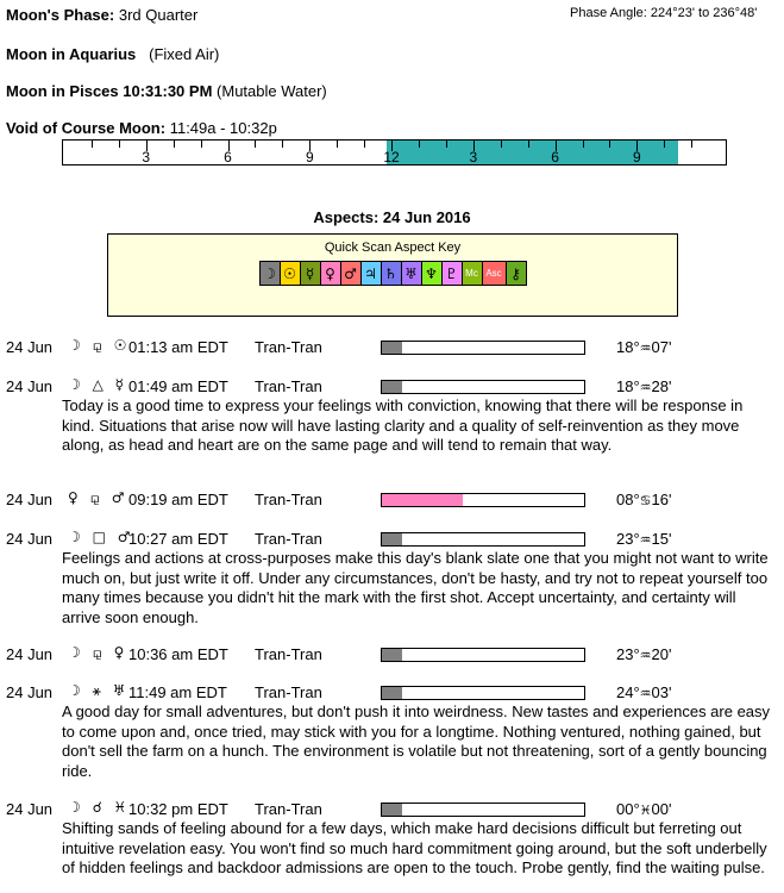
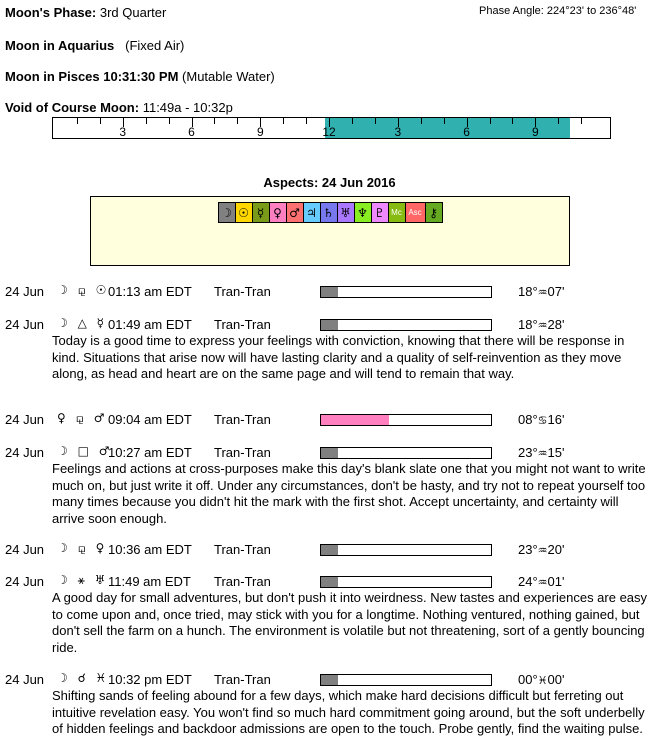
  Moon's Phase: 3rd Quarter
  Phase Angle: 224°23' to 236°48'
  Moon in Aquarius (Fixed Air)
  Moon in Pisces 10:31:30 PM (Mutable Water)
  Void of Course Moon: 11:49a - 10:32p
  3
  6
  9
  12
  3
  6
  9
  Aspects: 24 Jun 2016
- Quick Scan Aspect Key
  ☽
  ☉
  ☿
  ♀
  ♂
  ♃
  ♄
  ♅
  ♆
  ♇
  Mc
  Asc
  ⚷
  24 Jun
  ☽ ⚼ ☉
  01:13 am EDT
  Tran-Tran
  18°♒07'
  24 Jun
  ☽ △ ☿
  01:49 am EDT
  Tran-Tran
  18°♒28'
  Today is a good time to express your feelings with conviction, knowing that there will be response in kind. Situations that arise now will have lasting clarity and a quality of self-reinvention as they move along, as head and heart are on the same page and will tend to remain that way.
  24 Jun
  ♀ ⚼ ♂
- 09:19 am EDT
+ 09:04 am EDT
  Tran-Tran
  08°♋16'
  24 Jun
  ☽ □ ♂
  10:27 am EDT
  Tran-Tran
  23°♒15'
  Feelings and actions at cross-purposes make this day's blank slate one that you might not want to write much on, but just write it off. Under any circumstances, don't be hasty, and try not to repeat yourself too many times because you didn't hit the mark with the first shot. Accept uncertainty, and certainty will arrive soon enough.
  24 Jun
  ☽ ⚼ ♀
  10:36 am EDT
  Tran-Tran
  23°♒20'
  24 Jun
  ☽ ⚹ ♅
  11:49 am EDT
  Tran-Tran
- 24°♒03'
+ 24°♒01'
  A good day for small adventures, but don't push it into weirdness. New tastes and experiences are easy to come upon and, once tried, may stick with you for a longtime. Nothing ventured, nothing gained, but don't sell the farm on a hunch. The environment is volatile but not threatening, sort of a gently bouncing ride.
  24 Jun
  ☽ ☌ ♓
  10:32 pm EDT
  Tran-Tran
  00°♓00'
  Shifting sands of feeling abound for a few days, which make hard decisions difficult but ferreting out intuitive revelation easy. You won't find so much hard commitment going around, but the soft underbelly of hidden feelings and backdoor admissions are open to the touch. Probe gently, find the waiting pulse.
